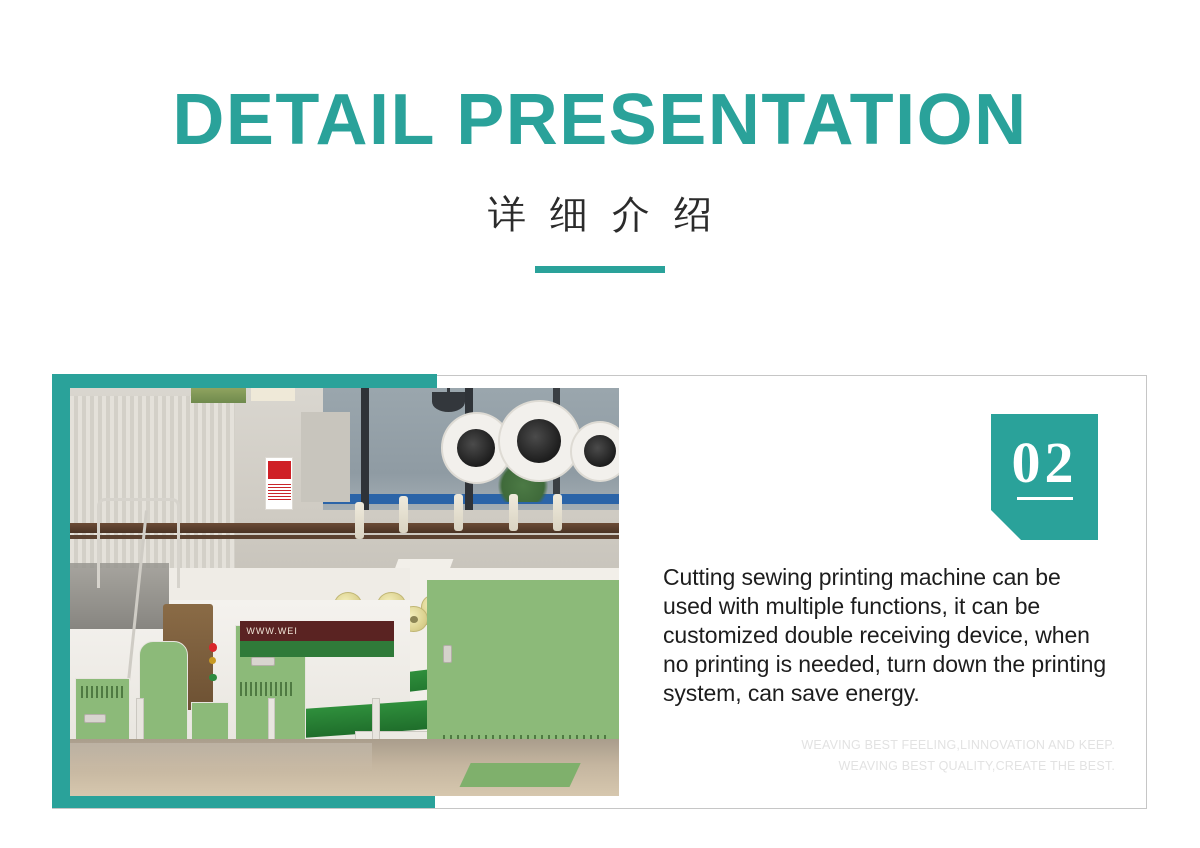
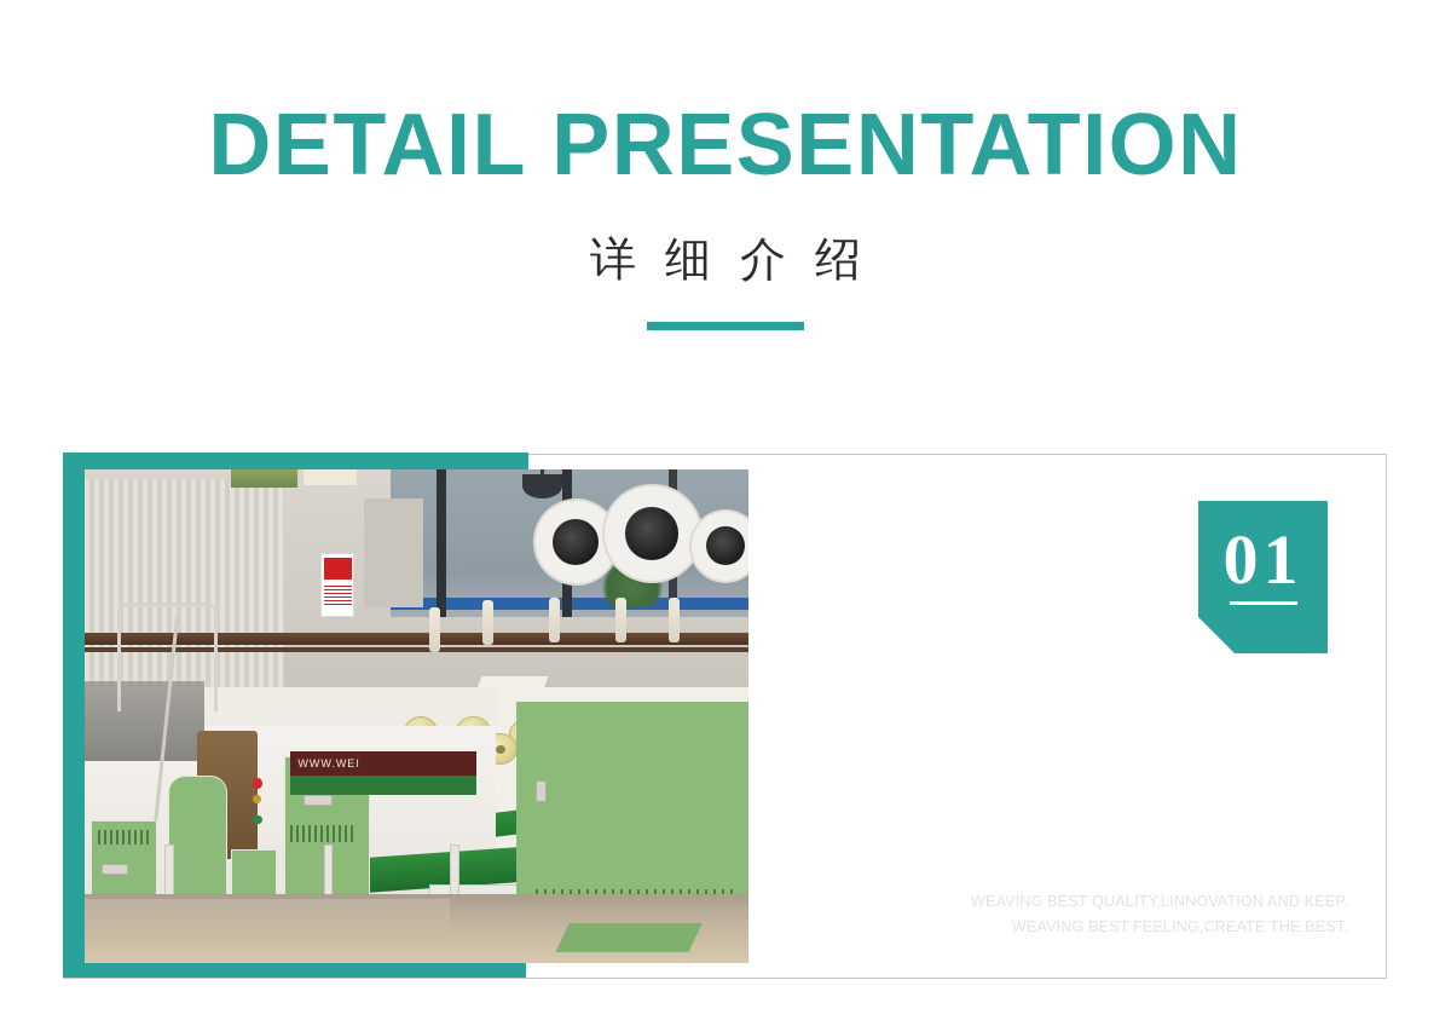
  DETAIL PRESENTATION
  详细介绍
  WWW.WEI
- 02
+ 01
- Cutting sewing printing machine can be used with multiple functions, it can be customized double receiving device, when no printing is needed, turn down the printing system, can save energy.
- WEAVING BEST FEELING,LINNOVATION AND KEEP.
+ WEAVING BEST QUALITY,LINNOVATION AND KEEP.
- WEAVING BEST QUALITY,CREATE THE BEST.
+ WEAVING BEST FEELING,CREATE THE BEST.
